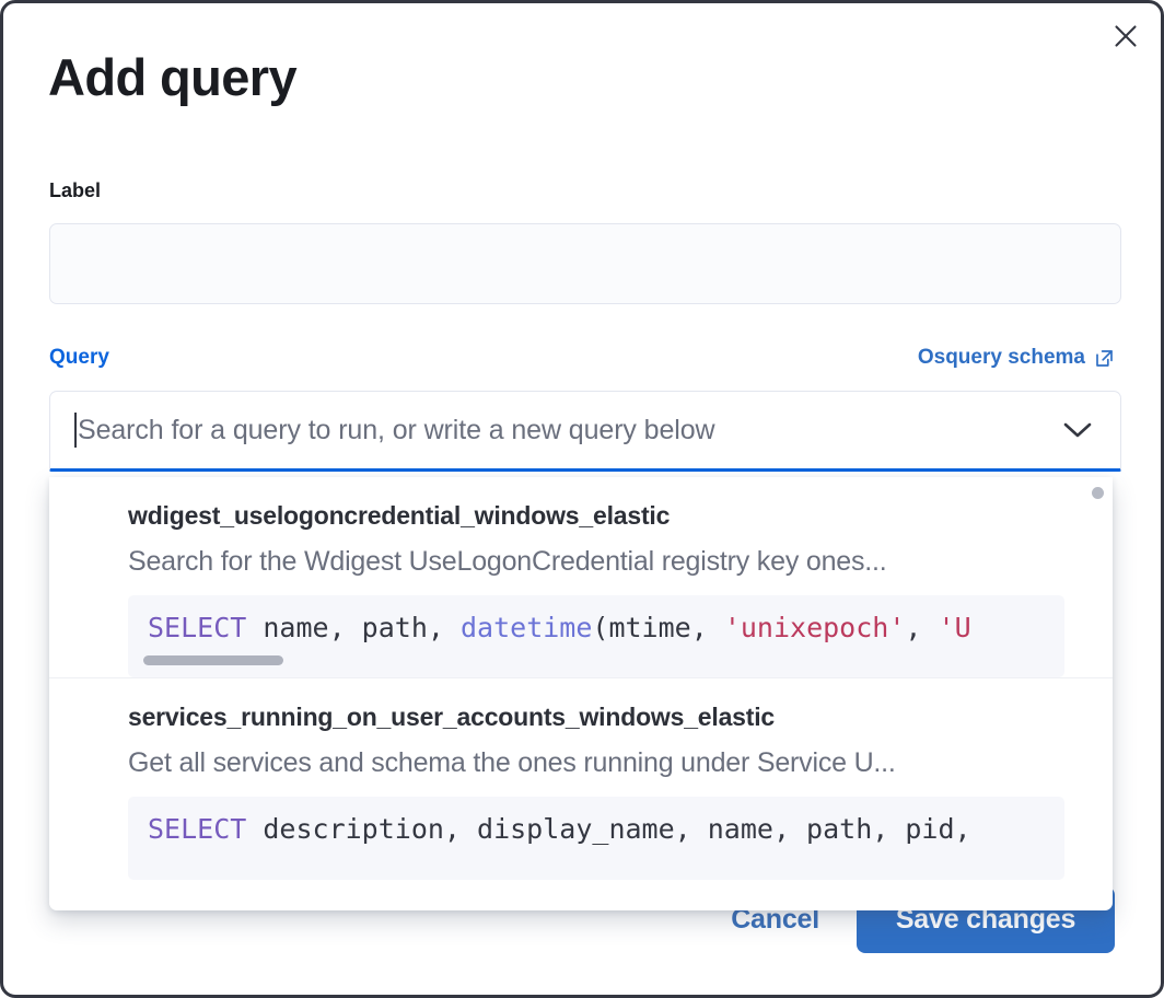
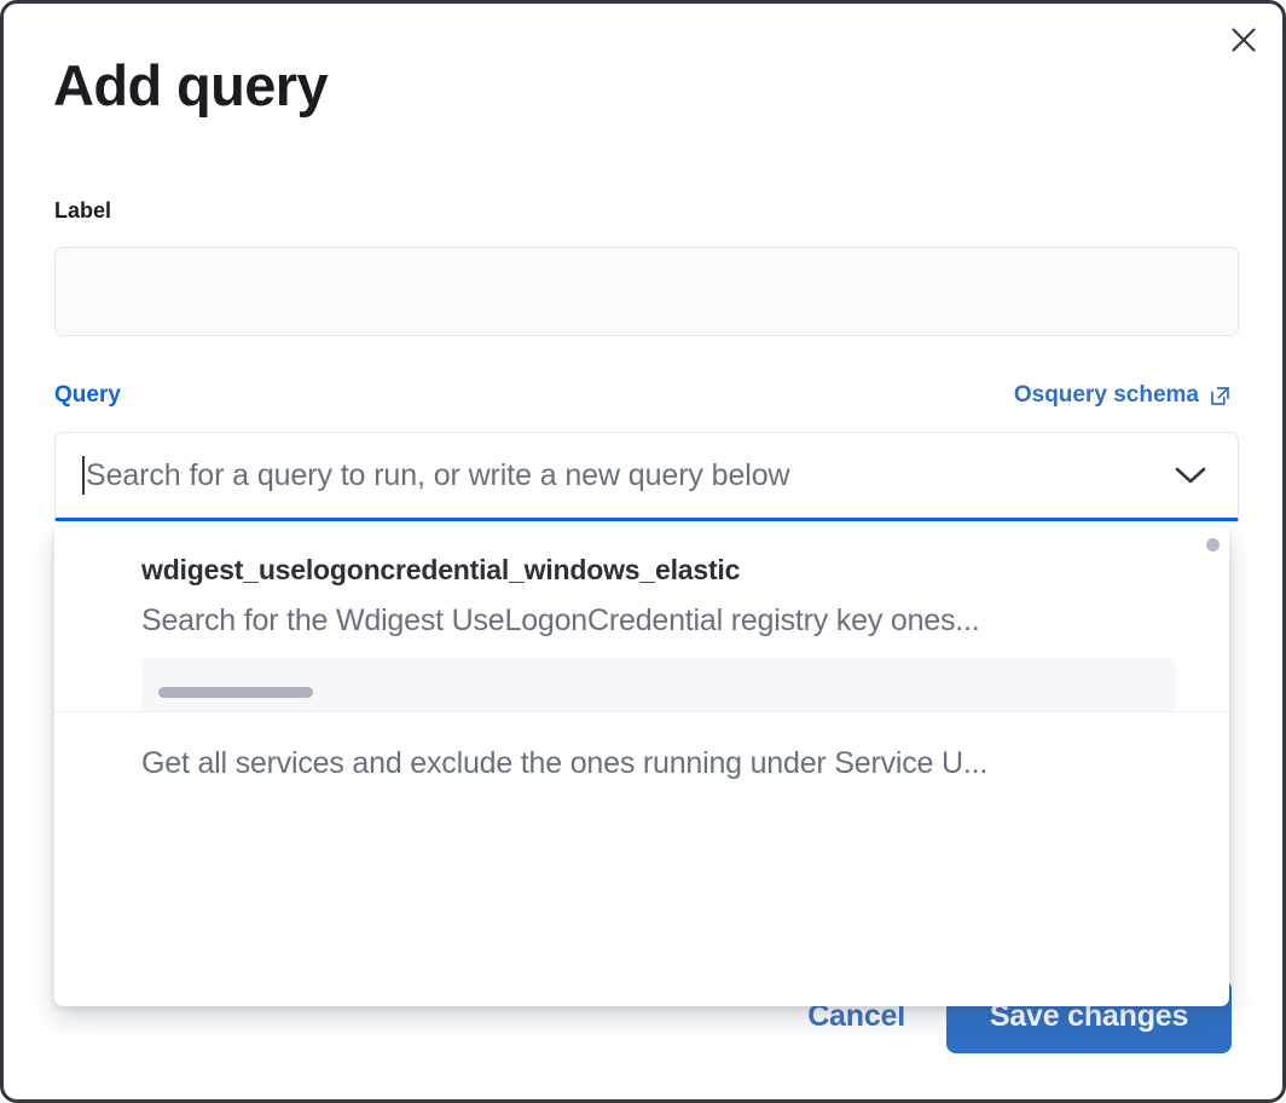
  Add query
  Label
  Query
  Osquery schema
  Search for a query to run, or write a new query below
  Cancel
  Save changes
  wdigest_uselogoncredential_windows_elastic
  Search for the Wdigest UseLogonCredential registry key ones...
- SELECT name, path, datetime(mtime, 'unixepoch', 'U
- services_running_on_user_accounts_windows_elastic
- Get all services and schema the ones running under Service U...
+ Get all services and exclude the ones running under Service U...
- SELECT description, display_name, name, path, pid,
